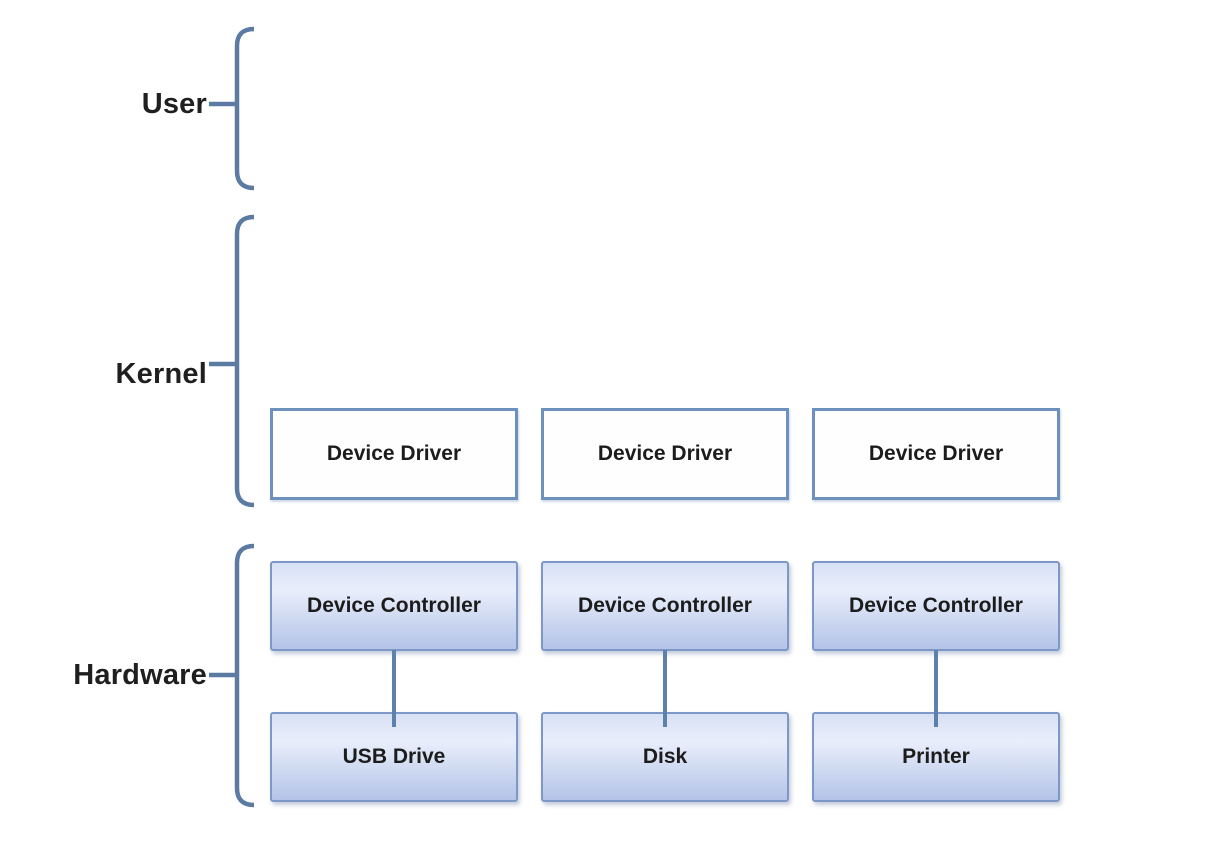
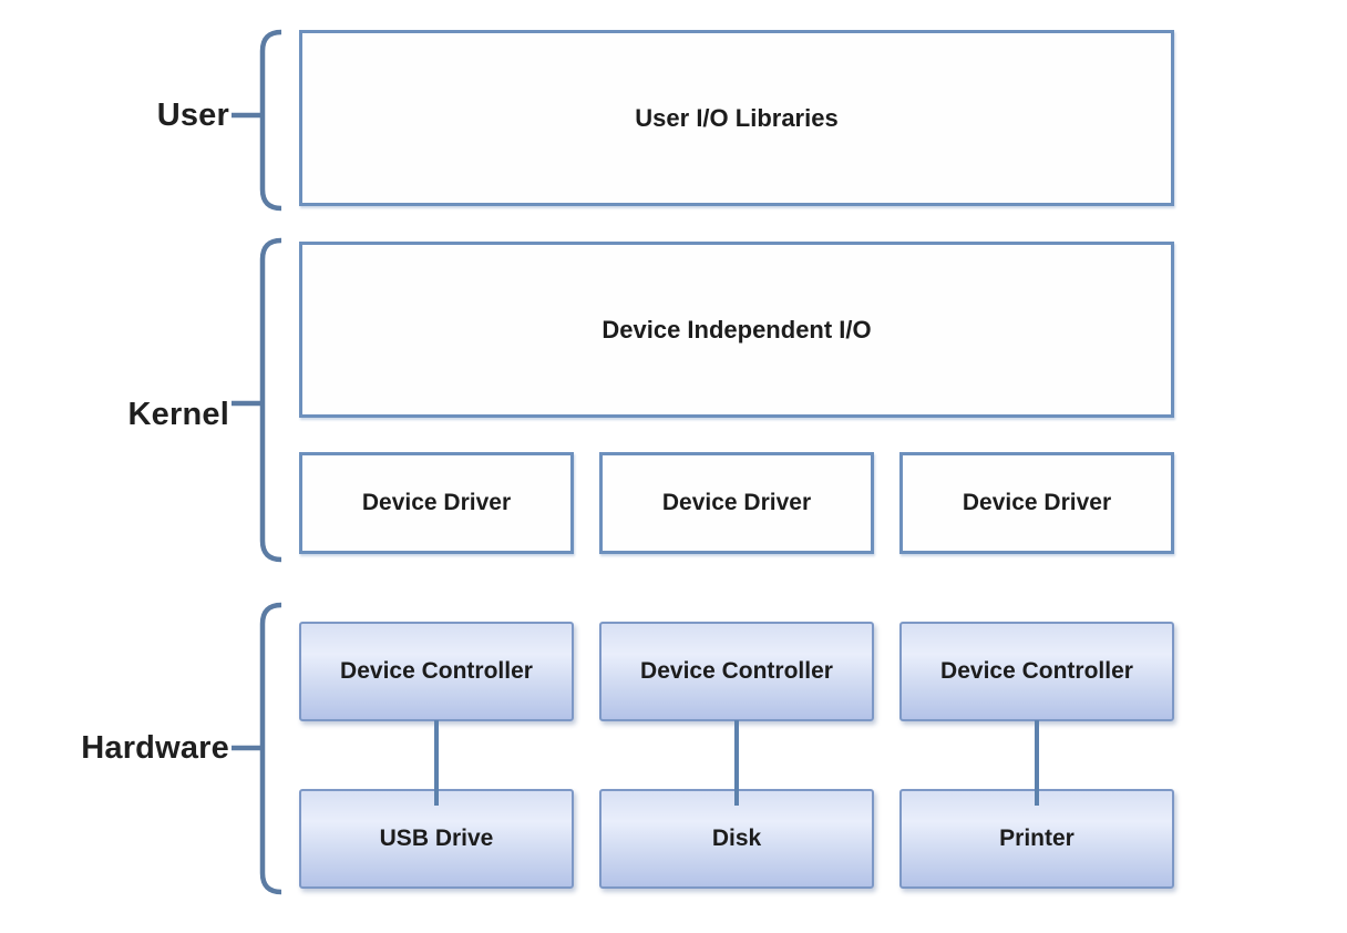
  User
  Kernel
  Hardware
+ User I/O Libraries
+ Device Independent I/O
  Device Driver
  Device Driver
  Device Driver
  Device Controller
  Device Controller
  Device Controller
  USB Drive
  Disk
  Printer
